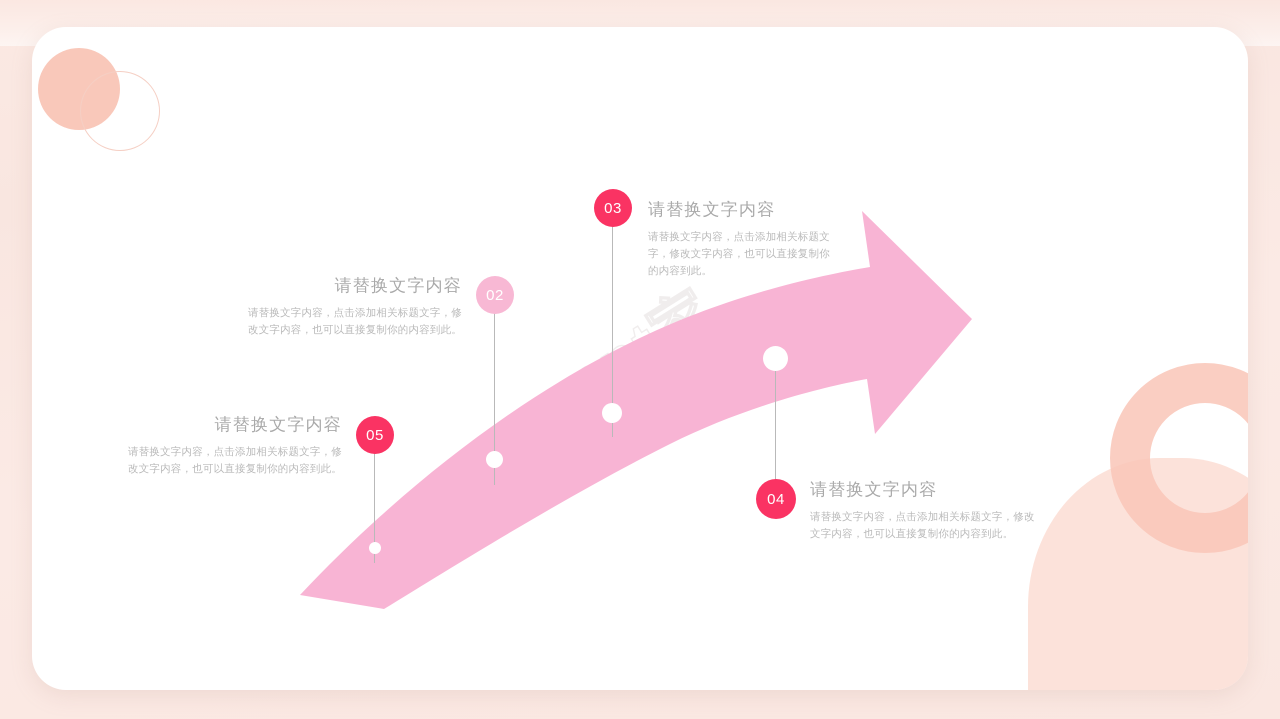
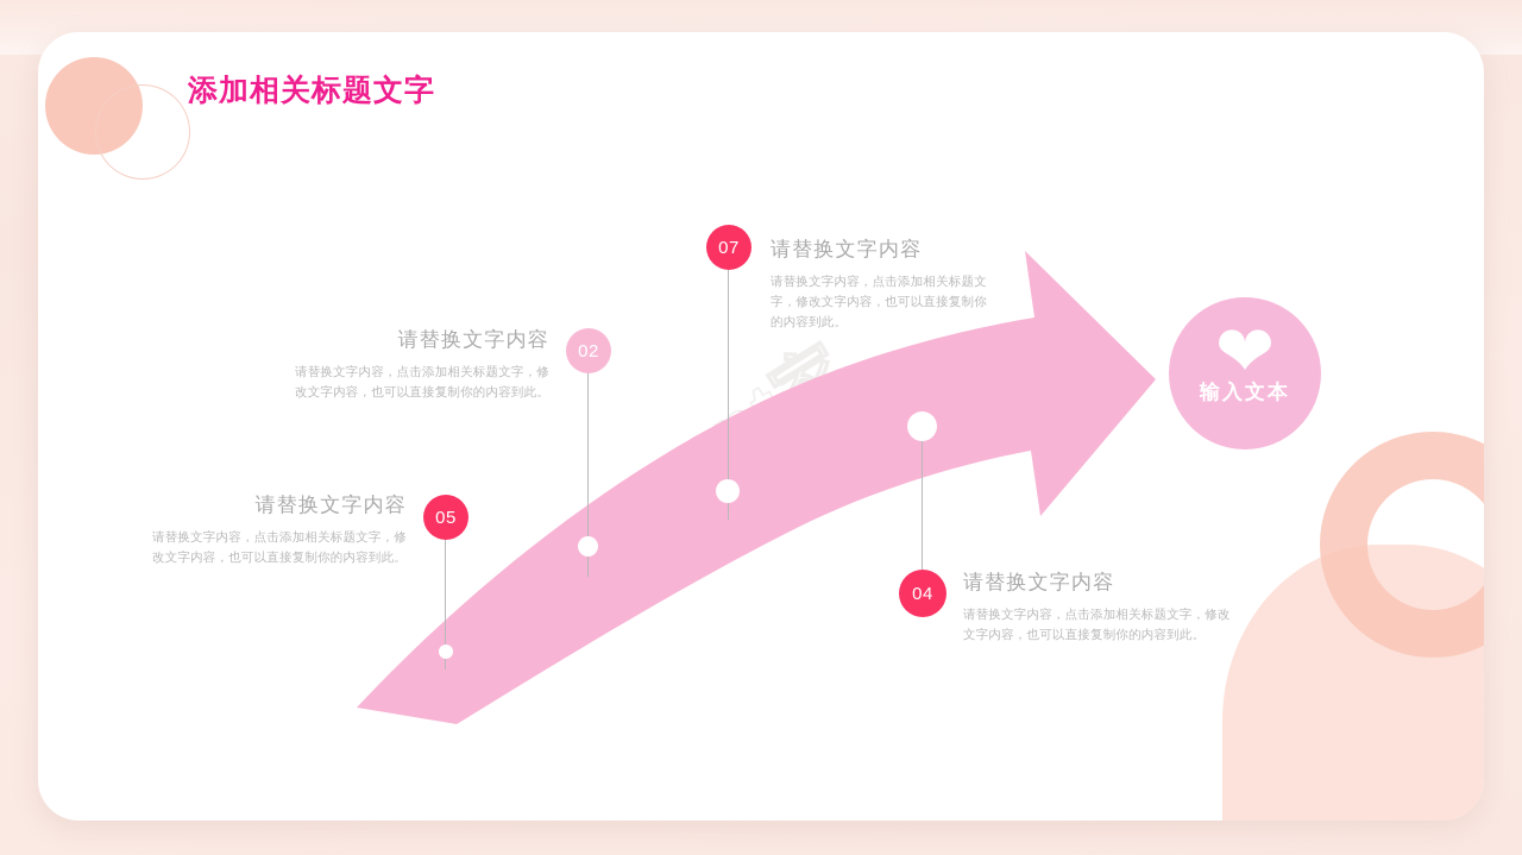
+ 添加相关标题文字
  05
  02
- 03
+ 07
  04
  请替换文字内容
  请替换文字内容，点击添加相关标题文字，修改文字内容，也可以直接复制你的内容到此。
  请替换文字内容
  请替换文字内容，点击添加相关标题文字，修改文字内容，也可以直接复制你的内容到此。
  请替换文字内容
  请替换文字内容，点击添加相关标题文字，修改文字内容，也可以直接复制你的内容到此。
  请替换文字内容
  请替换文字内容，点击添加相关标题文字，修改文字内容，也可以直接复制你的内容到此。
+ ❤
+ 输入文本
